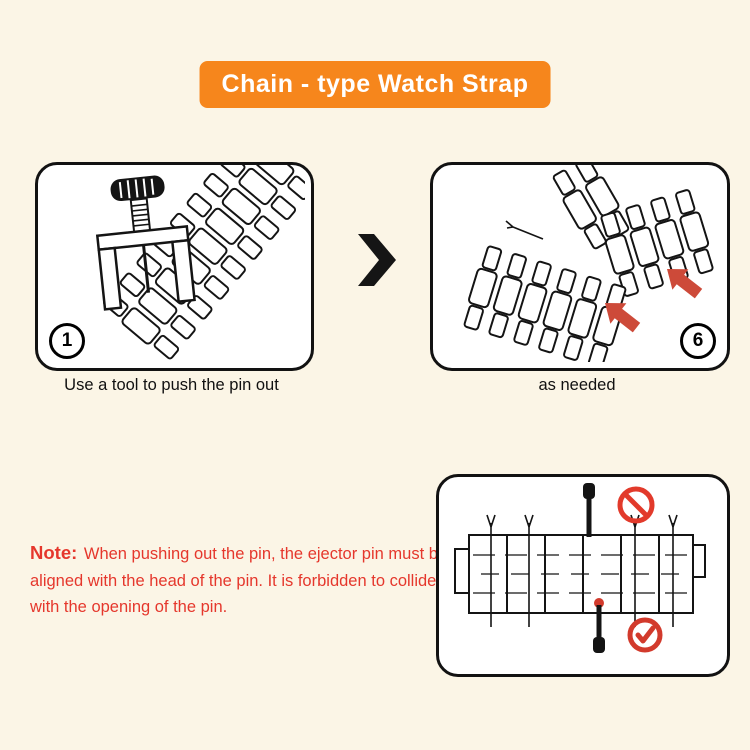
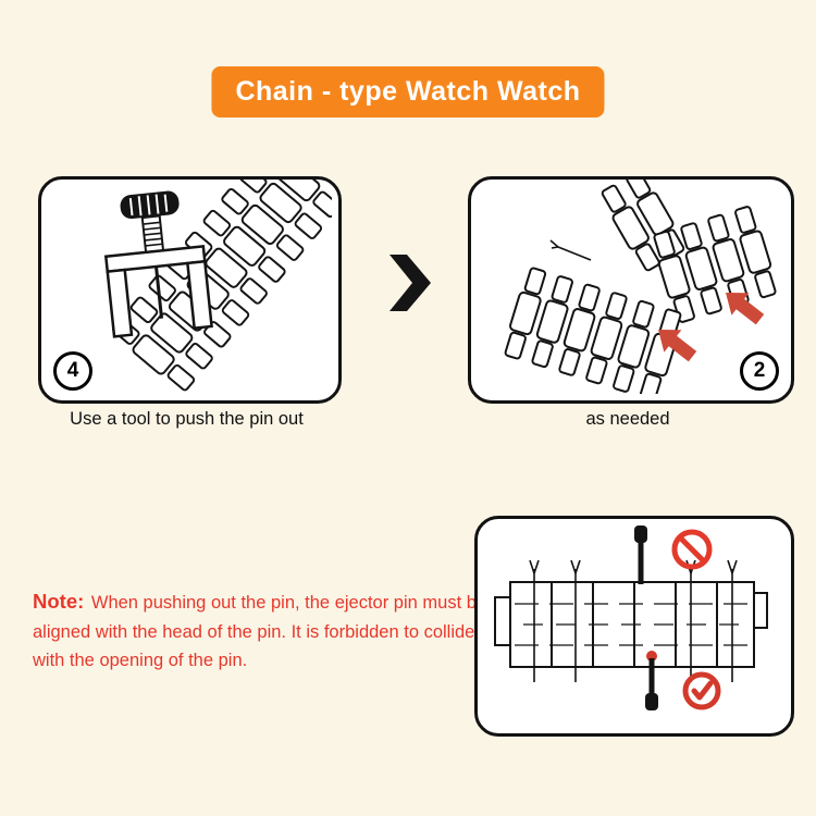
- Chain - type Watch Strap
+ Chain - type Watch Watch
- 1
+ 4
- 6
+ 2
  Use a tool to push the pin out
  as needed
  Note: When pushing out the pin, the ejector pin must b aligned with the head of the pin. It is forbidden to collide with the opening of the pin.
